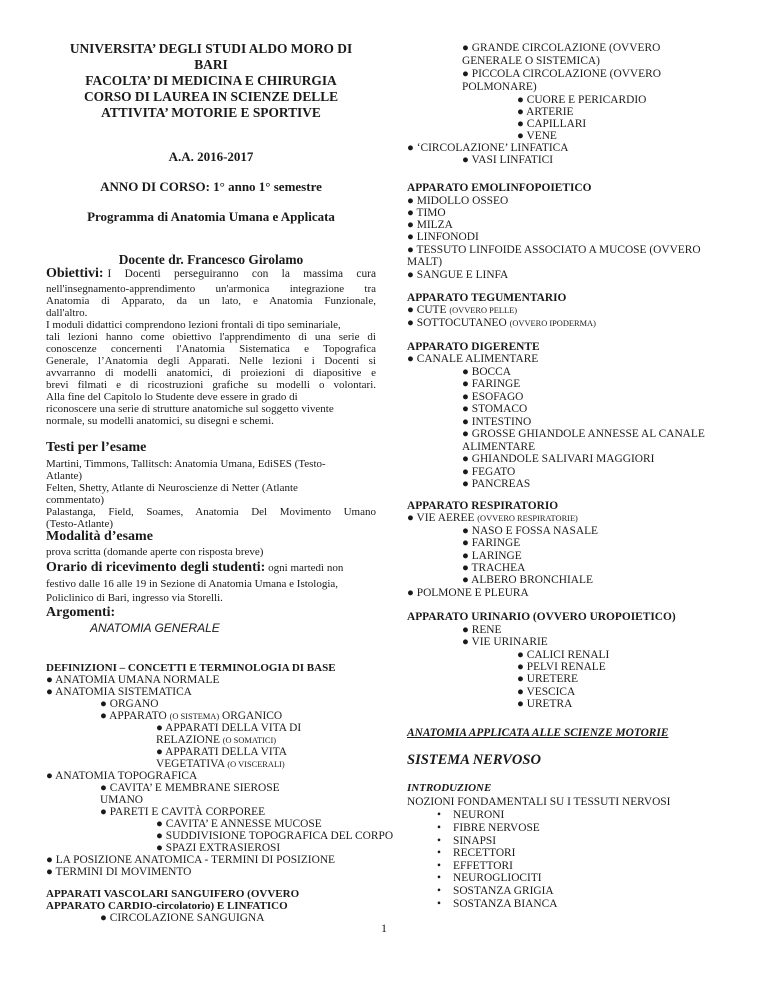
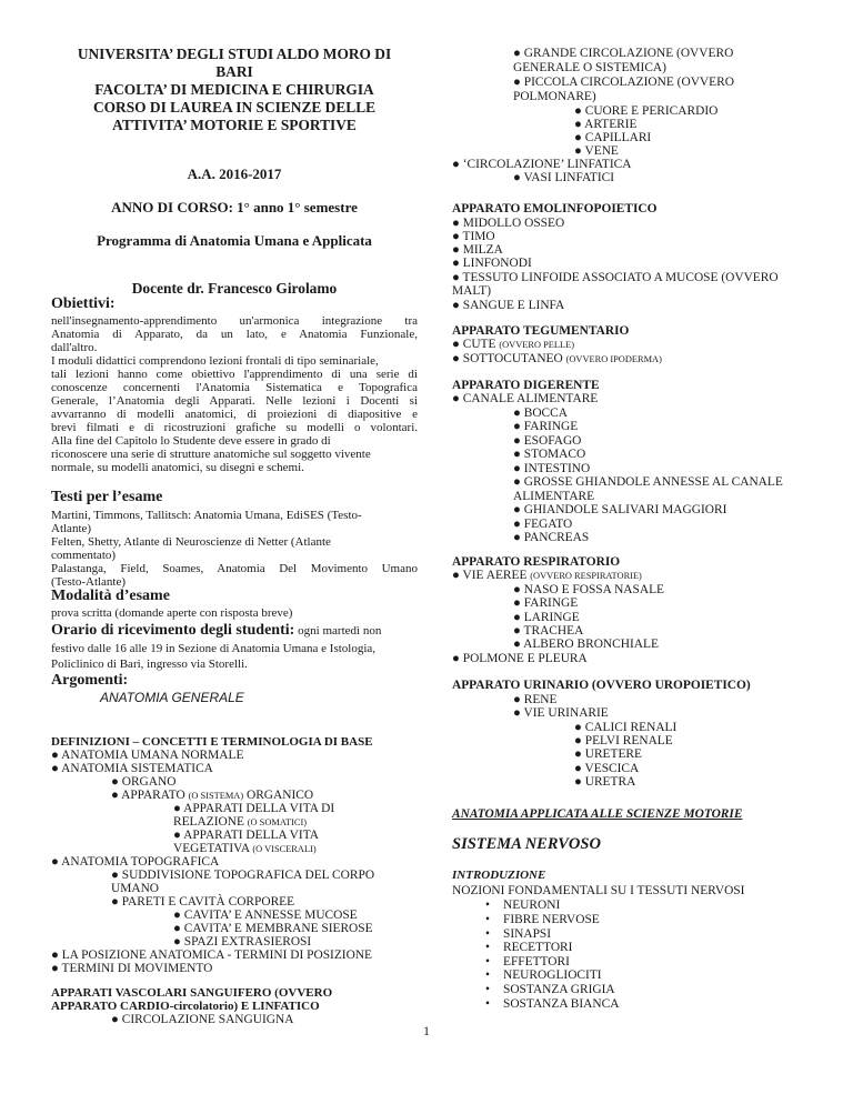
  UNIVERSITA’ DEGLI STUDI ALDO MORO DI
  BARI
  FACOLTA’ DI MEDICINA E CHIRURGIA
  CORSO DI LAUREA IN SCIENZE DELLE
  ATTIVITA’ MOTORIE E SPORTIVE
  A.A. 2016-2017
  ANNO DI CORSO: 1° anno 1° semestre
  Programma di Anatomia Umana e Applicata
  Docente dr. Francesco Girolamo
  Obiettivi:
- I Docenti perseguiranno con la massima cura
  nell'insegnamento-apprendimento un'armonica integrazione tra
  Anatomia di Apparato, da un lato, e Anatomia Funzionale,
  dall'altro.
  I moduli didattici comprendono lezioni frontali di tipo seminariale,
  tali lezioni hanno come obiettivo l'apprendimento di una serie di
  conoscenze concernenti l'Anatomia Sistematica e Topografica
  Generale, l’Anatomia degli Apparati. Nelle lezioni i Docenti si
  avvarranno di modelli anatomici, di proiezioni di diapositive e
  brevi filmati e di ricostruzioni grafiche su modelli o volontari.
  Alla fine del Capitolo lo Studente deve essere in grado di
  riconoscere una serie di strutture anatomiche sul soggetto vivente
  normale, su modelli anatomici, su disegni e schemi.
  Testi per l’esame
  Martini, Timmons, Tallitsch: Anatomia Umana, EdiSES (Testo-
  Atlante)
  Felten, Shetty, Atlante di Neuroscienze di Netter (Atlante
  commentato)
  Palastanga, Field, Soames, Anatomia Del Movimento Umano
  (Testo-Atlante)
  Modalità d’esame
  prova scritta (domande aperte con risposta breve)
  Orario di ricevimento degli studenti: ogni martedì non
  festivo dalle 16 alle 19 in Sezione di Anatomia Umana e Istologia,
  Policlinico di Bari, ingresso via Storelli.
  Argomenti:
  ANATOMIA GENERALE
  DEFINIZIONI – CONCETTI E TERMINOLOGIA DI BASE
  ● ANATOMIA UMANA NORMALE
  ● ANATOMIA SISTEMATICA
  ● ORGANO
  ● APPARATO (O SISTEMA) ORGANICO
  ● APPARATI DELLA VITA DI
  RELAZIONE (O SOMATICI)
  ● APPARATI DELLA VITA
  VEGETATIVA (O VISCERALI)
  ● ANATOMIA TOPOGRAFICA
- ● CAVITA’ E MEMBRANE SIEROSE
+ ● SUDDIVISIONE TOPOGRAFICA DEL CORPO
  UMANO
  ● PARETI E CAVITÀ CORPOREE
  ● CAVITA’ E ANNESSE MUCOSE
- ● SUDDIVISIONE TOPOGRAFICA DEL CORPO
+ ● CAVITA’ E MEMBRANE SIEROSE
  ● SPAZI EXTRASIEROSI
  ● LA POSIZIONE ANATOMICA - TERMINI DI POSIZIONE
  ● TERMINI DI MOVIMENTO
  APPARATI VASCOLARI SANGUIFERO (OVVERO
  APPARATO CARDIO-circolatorio) E LINFATICO
  ● CIRCOLAZIONE SANGUIGNA
  ● GRANDE CIRCOLAZIONE (OVVERO
  GENERALE O SISTEMICA)
  ● PICCOLA CIRCOLAZIONE (OVVERO
  POLMONARE)
  ● CUORE E PERICARDIO
  ● ARTERIE
  ● CAPILLARI
  ● VENE
  ● ‘CIRCOLAZIONE’ LINFATICA
  ● VASI LINFATICI
  APPARATO EMOLINFOPOIETICO
  ● MIDOLLO OSSEO
  ● TIMO
  ● MILZA
  ● LINFONODI
  ● TESSUTO LINFOIDE ASSOCIATO A MUCOSE (OVVERO
  MALT)
  ● SANGUE E LINFA
  APPARATO TEGUMENTARIO
  ● CUTE (OVVERO PELLE)
  ● SOTTOCUTANEO (OVVERO IPODERMA)
  APPARATO DIGERENTE
  ● CANALE ALIMENTARE
  ● BOCCA
  ● FARINGE
  ● ESOFAGO
  ● STOMACO
  ● INTESTINO
  ● GROSSE GHIANDOLE ANNESSE AL CANALE
  ALIMENTARE
  ● GHIANDOLE SALIVARI MAGGIORI
  ● FEGATO
  ● PANCREAS
  APPARATO RESPIRATORIO
  ● VIE AEREE (OVVERO RESPIRATORIE)
  ● NASO E FOSSA NASALE
  ● FARINGE
  ● LARINGE
  ● TRACHEA
  ● ALBERO BRONCHIALE
  ● POLMONE E PLEURA
  APPARATO URINARIO (OVVERO UROPOIETICO)
  ● RENE
  ● VIE URINARIE
  ● CALICI RENALI
  ● PELVI RENALE
  ● URETERE
  ● VESCICA
  ● URETRA
  ANATOMIA APPLICATA ALLE SCIENZE MOTORIE
  SISTEMA NERVOSO
  INTRODUZIONE
  NOZIONI FONDAMENTALI SU I TESSUTI NERVOSI
  •
  NEURONI
  •
  FIBRE NERVOSE
  •
  SINAPSI
  •
  RECETTORI
  •
  EFFETTORI
  •
  NEUROGLIOCITI
  •
  SOSTANZA GRIGIA
  •
  SOSTANZA BIANCA
  1
